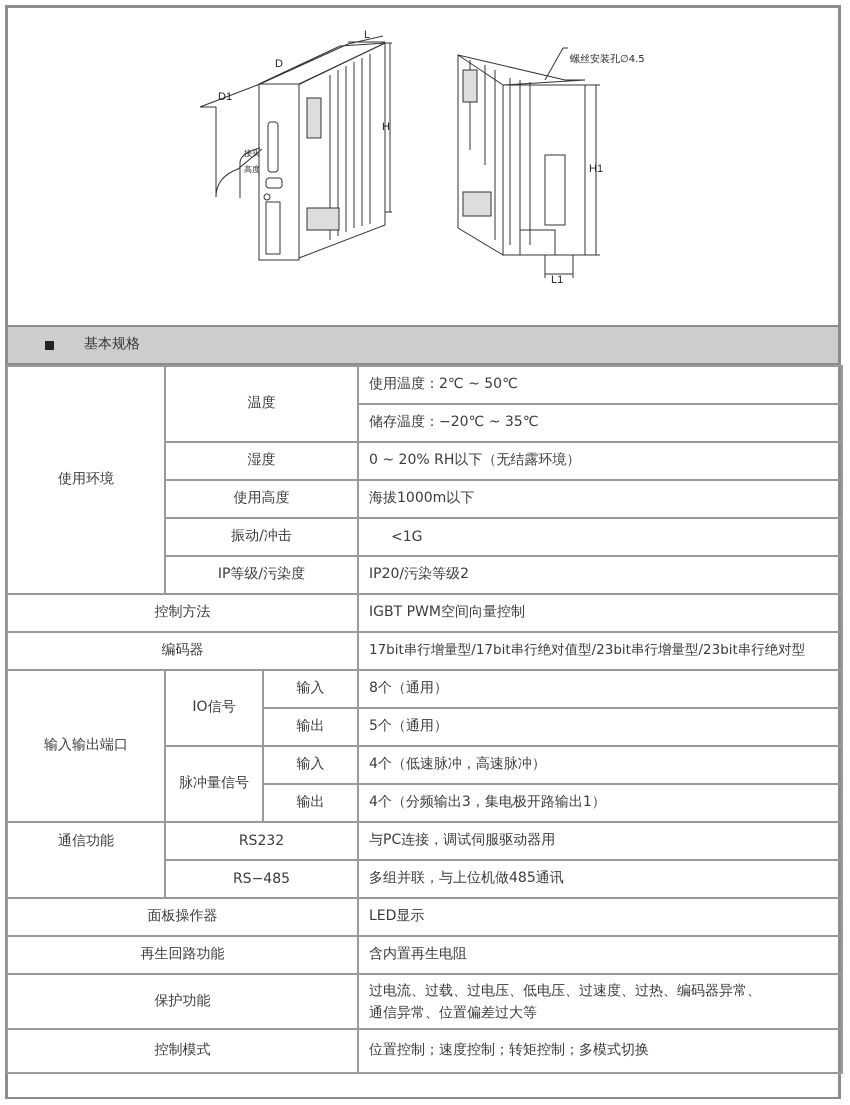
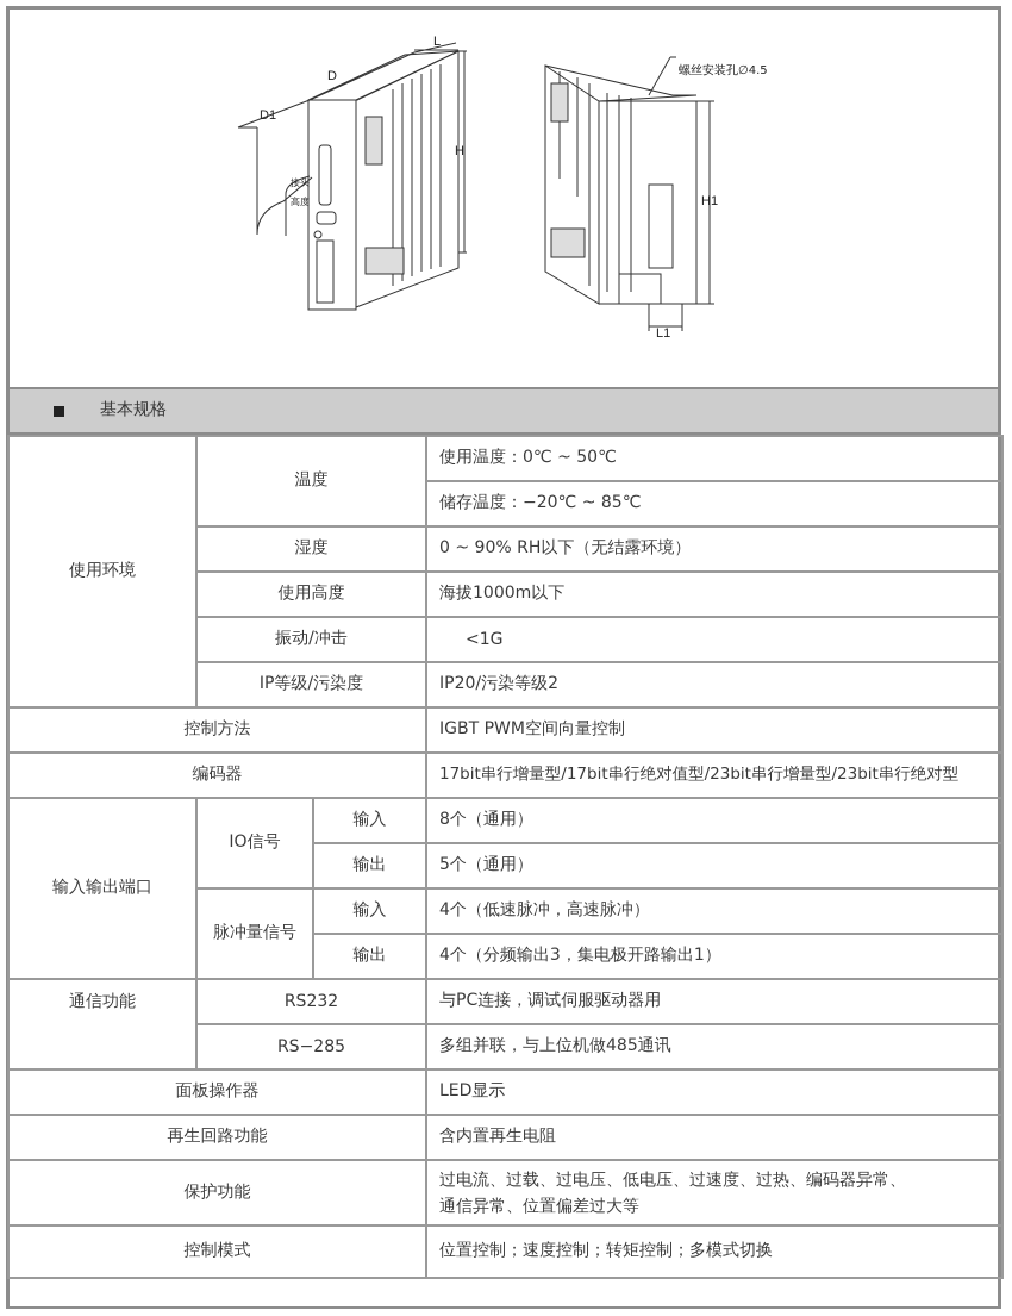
  D1
  D
  L
  H
  接头
  高度
  H1
  L1
  螺丝安装孔∅4.5
  基本规格
- 使用环境	温度	使用温度：2℃ ~ 50℃
+ 使用环境	温度	使用温度：0℃ ~ 50℃
- 储存温度：−20℃ ~ 35℃
+ 储存温度：−20℃ ~ 85℃
- 湿度	0 ~ 20% RH以下（无结露环境）
+ 湿度	0 ~ 90% RH以下（无结露环境）
  使用高度	海拔1000m以下
  振动/冲击	<1G
  IP等级/污染度	IP20/污染等级2
  控制方法	IGBT PWM空间向量控制
  编码器	17bit串行增量型/17bit串行绝对值型/23bit串行增量型/23bit串行绝对型
  输入输出端口	IO信号	输入	8个（通用）
  输出	5个（通用）
  脉冲量信号	输入	4个（低速脉冲，高速脉冲）
  输出	4个（分频输出3，集电极开路输出1）
  通信功能	RS232	与PC连接，调试伺服驱动器用
- RS−485	多组并联，与上位机做485通讯
+ RS−285	多组并联，与上位机做485通讯
  面板操作器	LED显示
  再生回路功能	含内置再生电阻
  保护功能	过电流、过载、过电压、低电压、过速度、过热、编码器异常、 通信异常、位置偏差过大等
  控制模式	位置控制；速度控制；转矩控制；多模式切换
